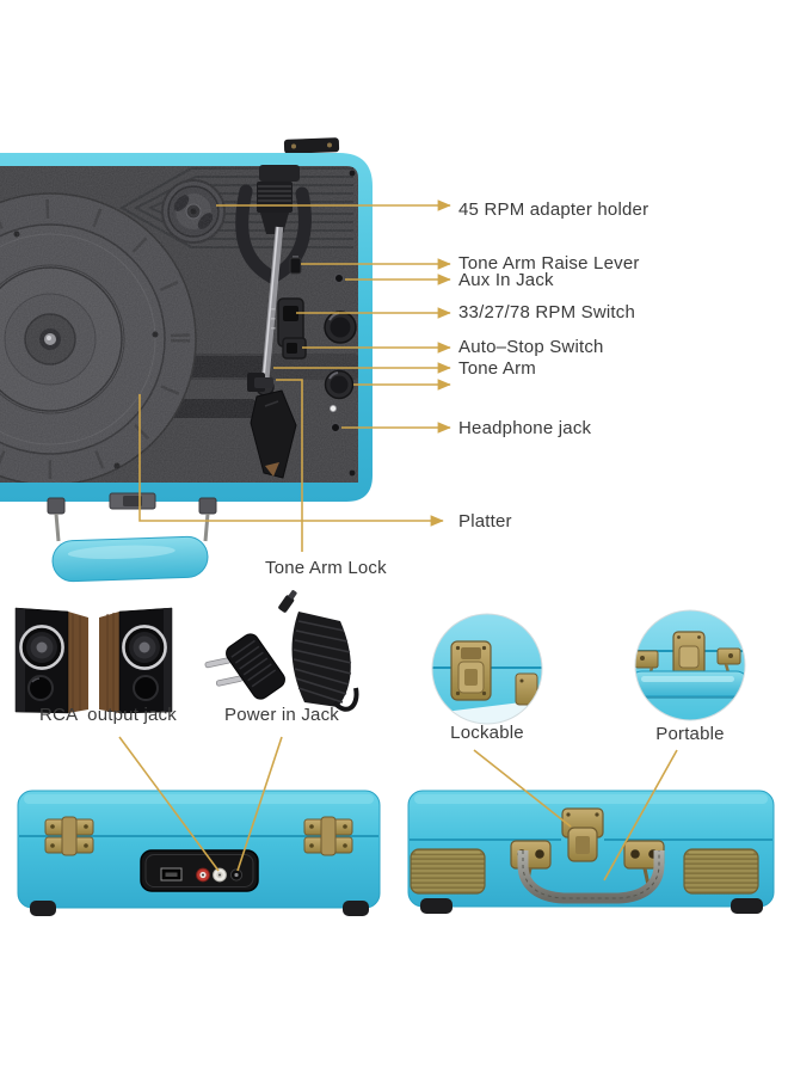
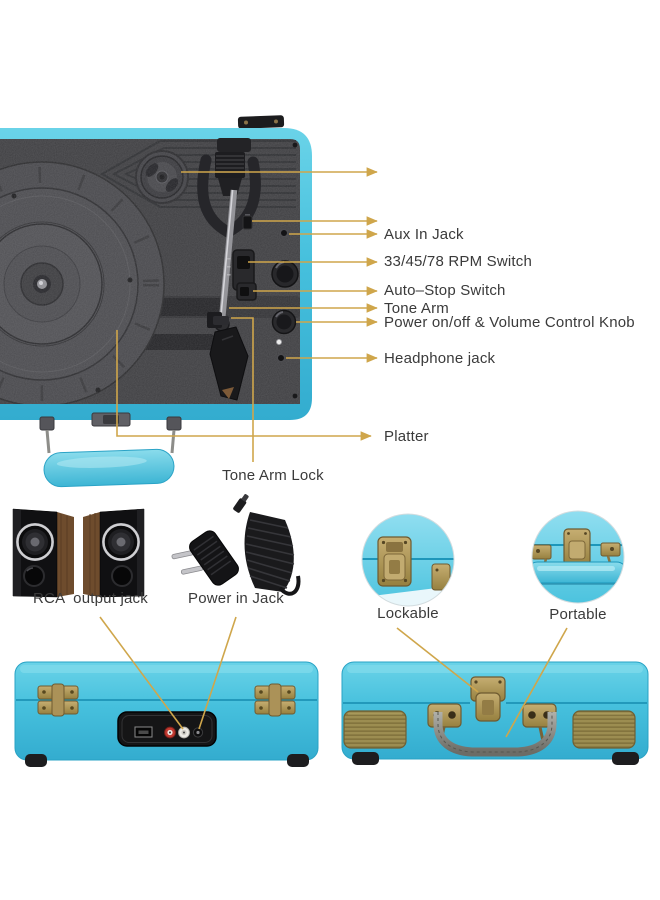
- 45 RPM adapter holder
- Tone Arm Raise Lever
  Aux In Jack
- 33/27/78 RPM Switch
+ 33/45/78 RPM Switch
  Auto–Stop Switch
  Tone Arm
+ Power on/off & Volume Control Knob
  Headphone jack
  Platter
  Tone Arm Lock
  RCA output jack
  Power in Jack
  Lockable
  Portable
